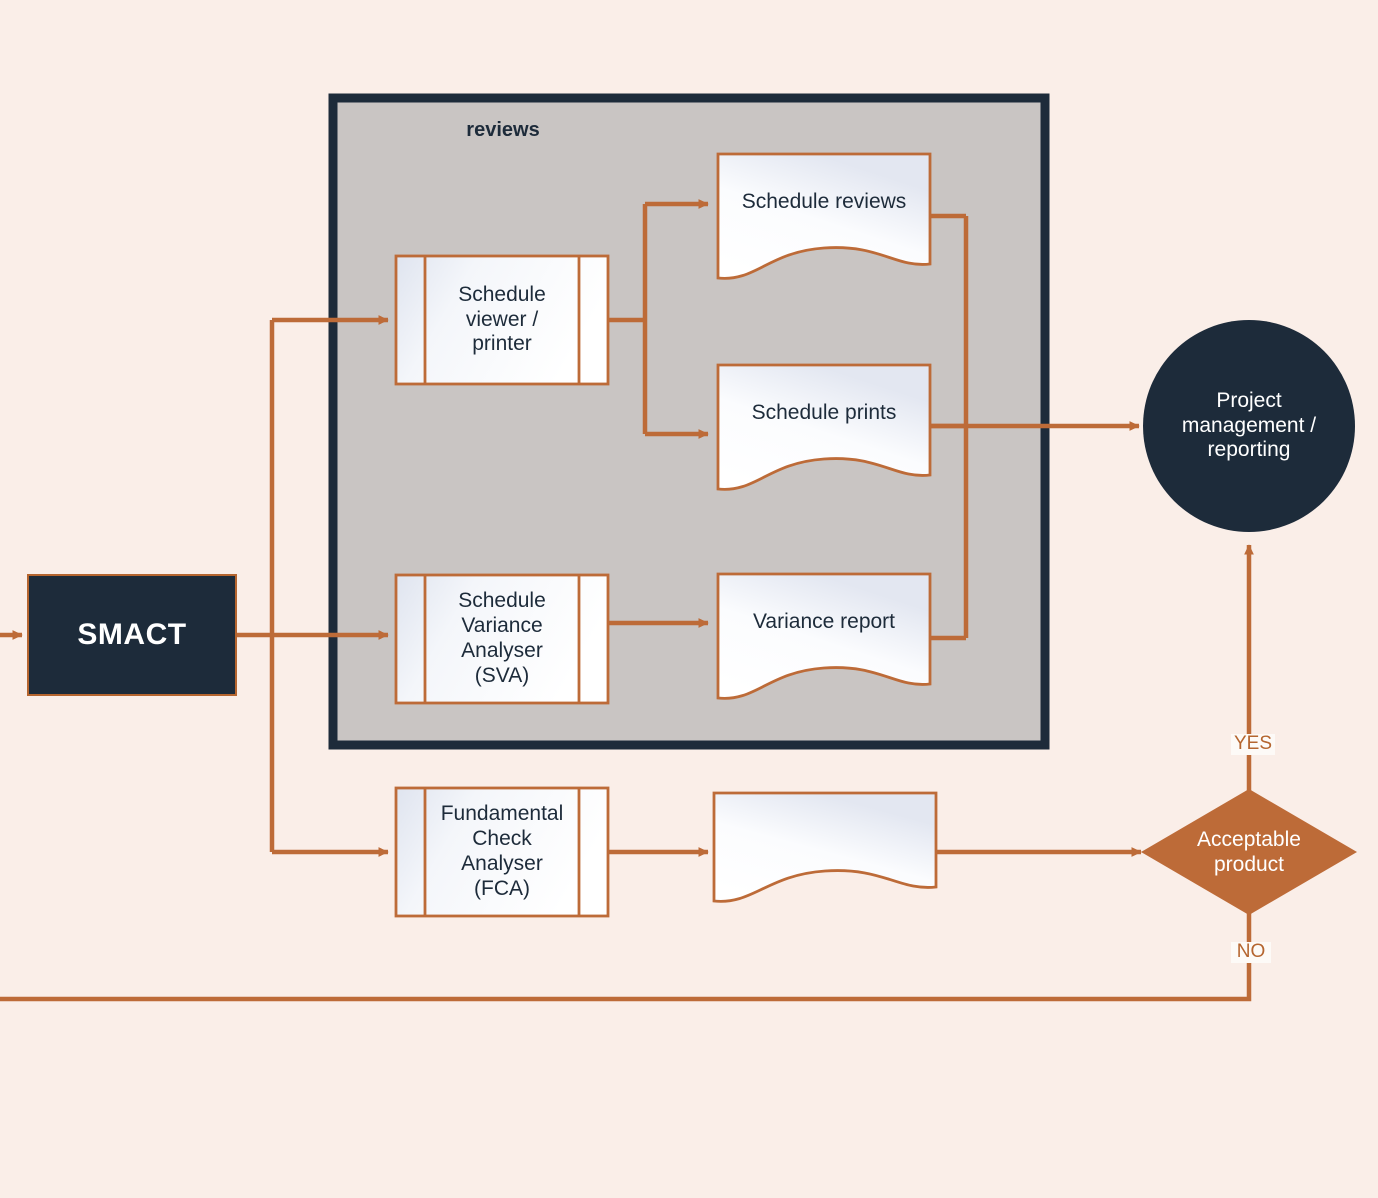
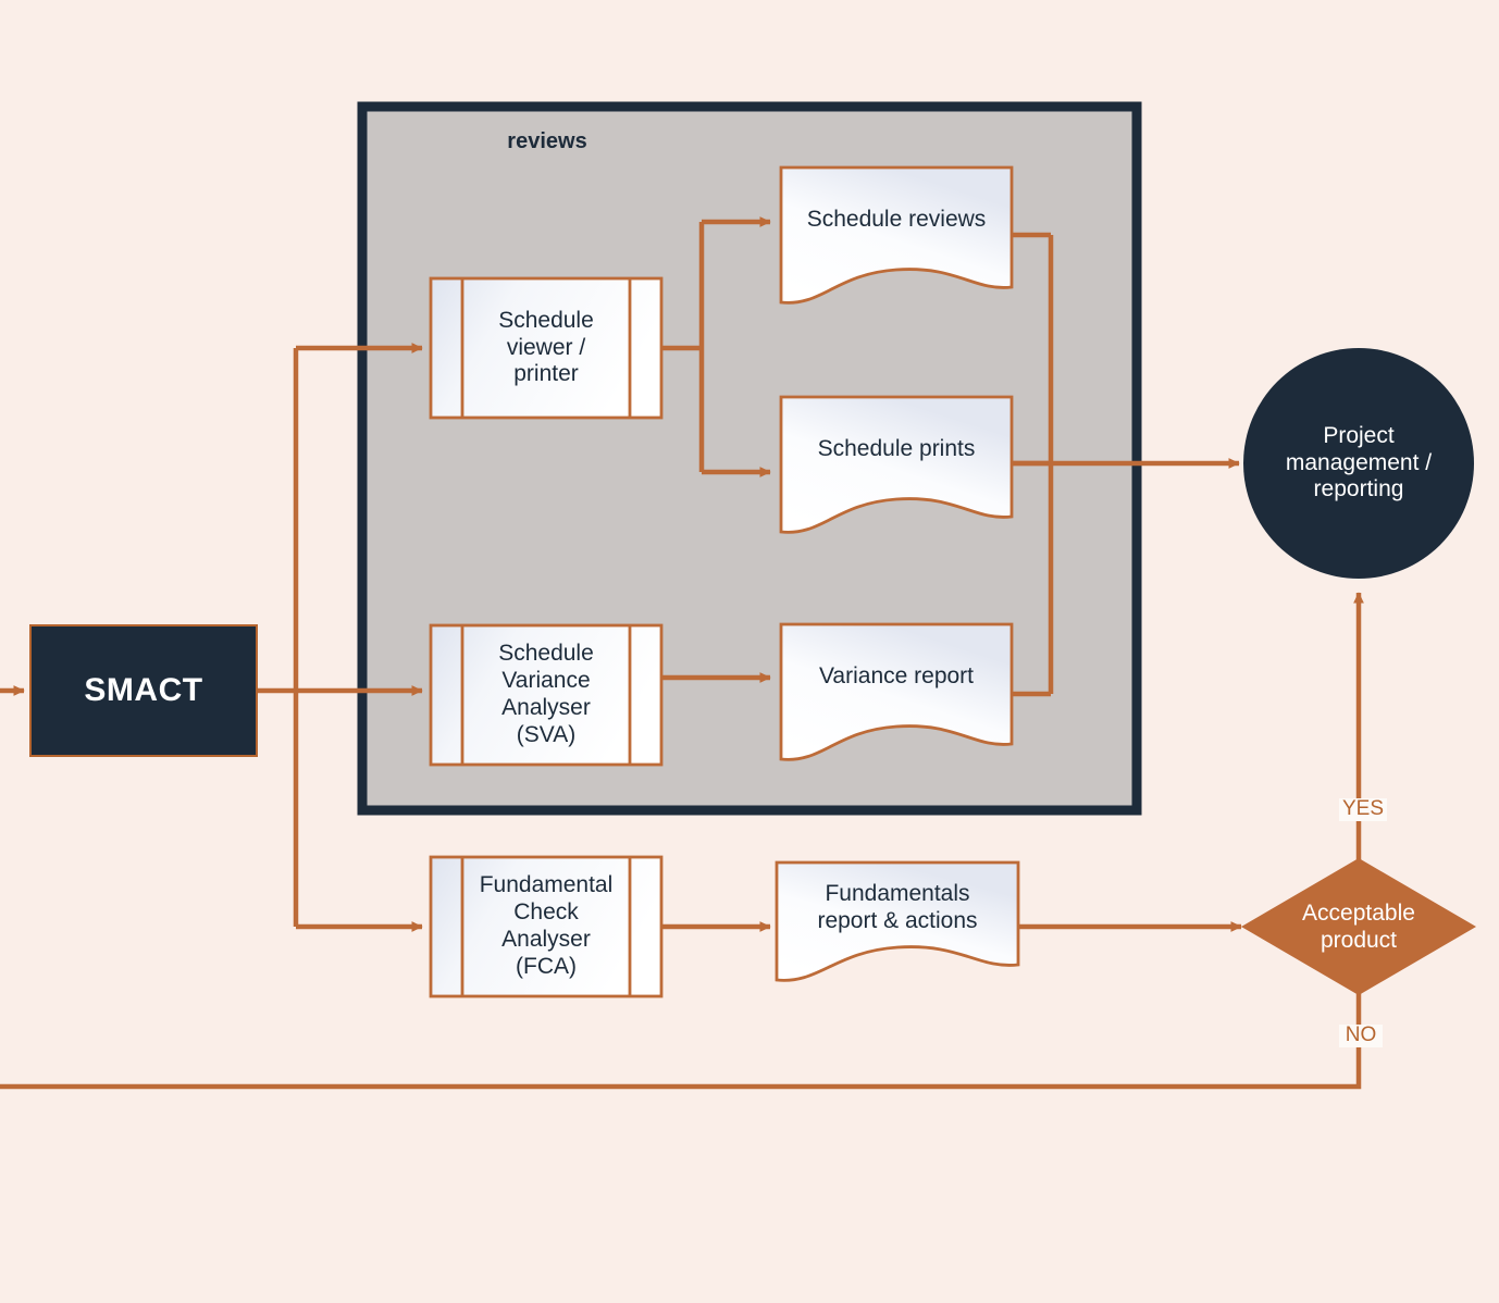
  reviews
  SMACT
  Schedule
  viewer /
  printer
  Schedule
  Variance
  Analyser
  (SVA)
  Fundamental
  Check
  Analyser
  (FCA)
  Schedule reviews
  Schedule prints
  Variance report
+ Fundamentals
+ report & actions
  Project
  management /
  reporting
  Acceptable
  product
  YES
  NO
